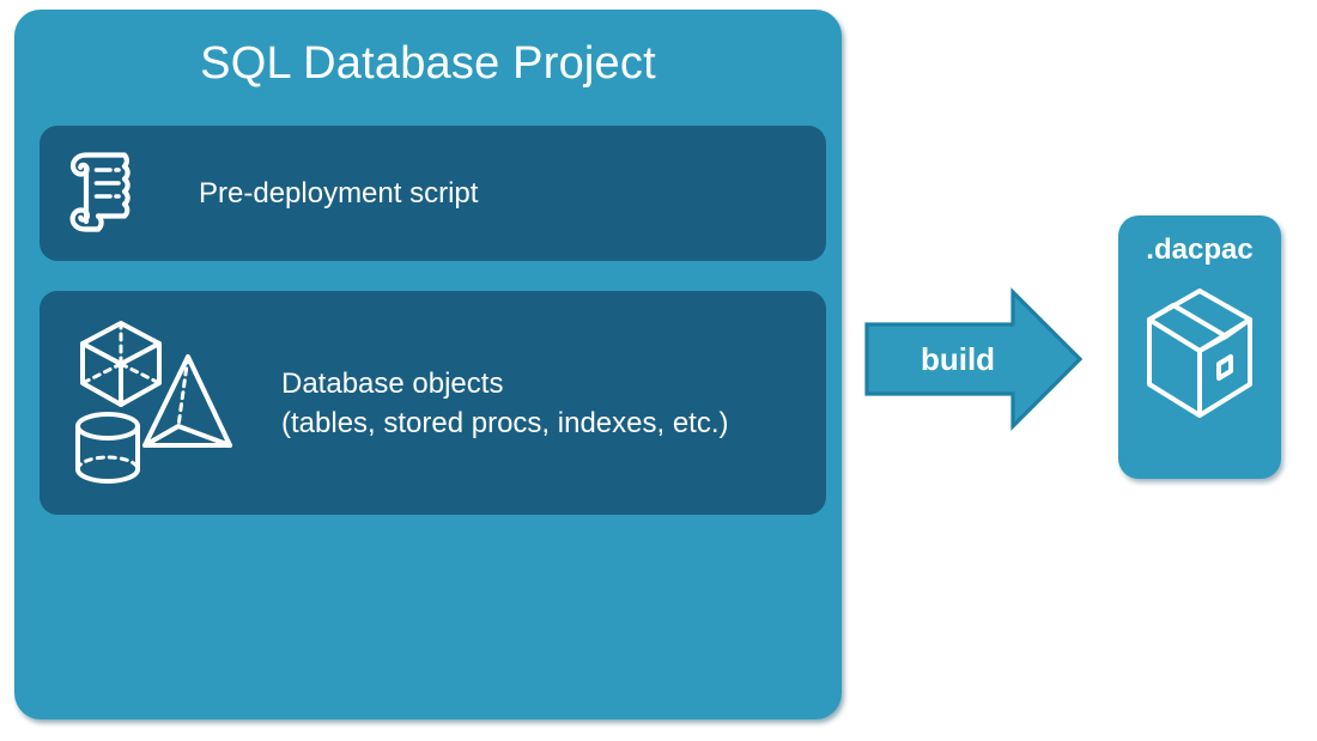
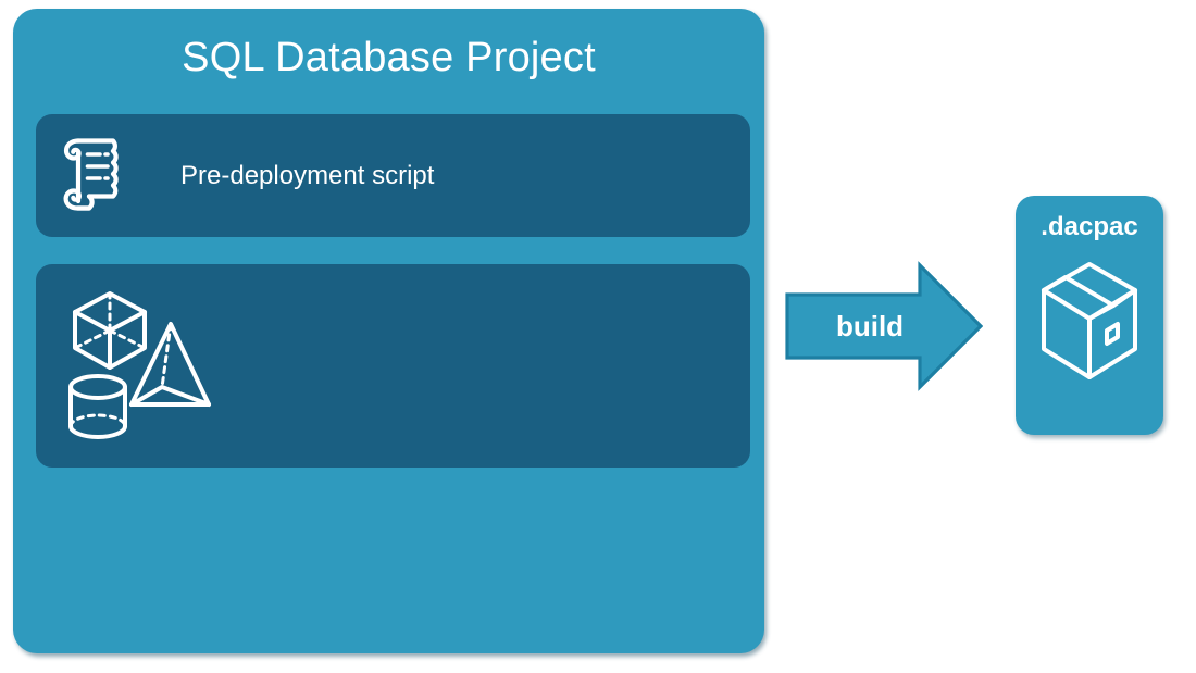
  SQL Database Project
  Pre-deployment script
- Database objects
- (tables, stored procs, indexes, etc.)
  build
  .dacpac
